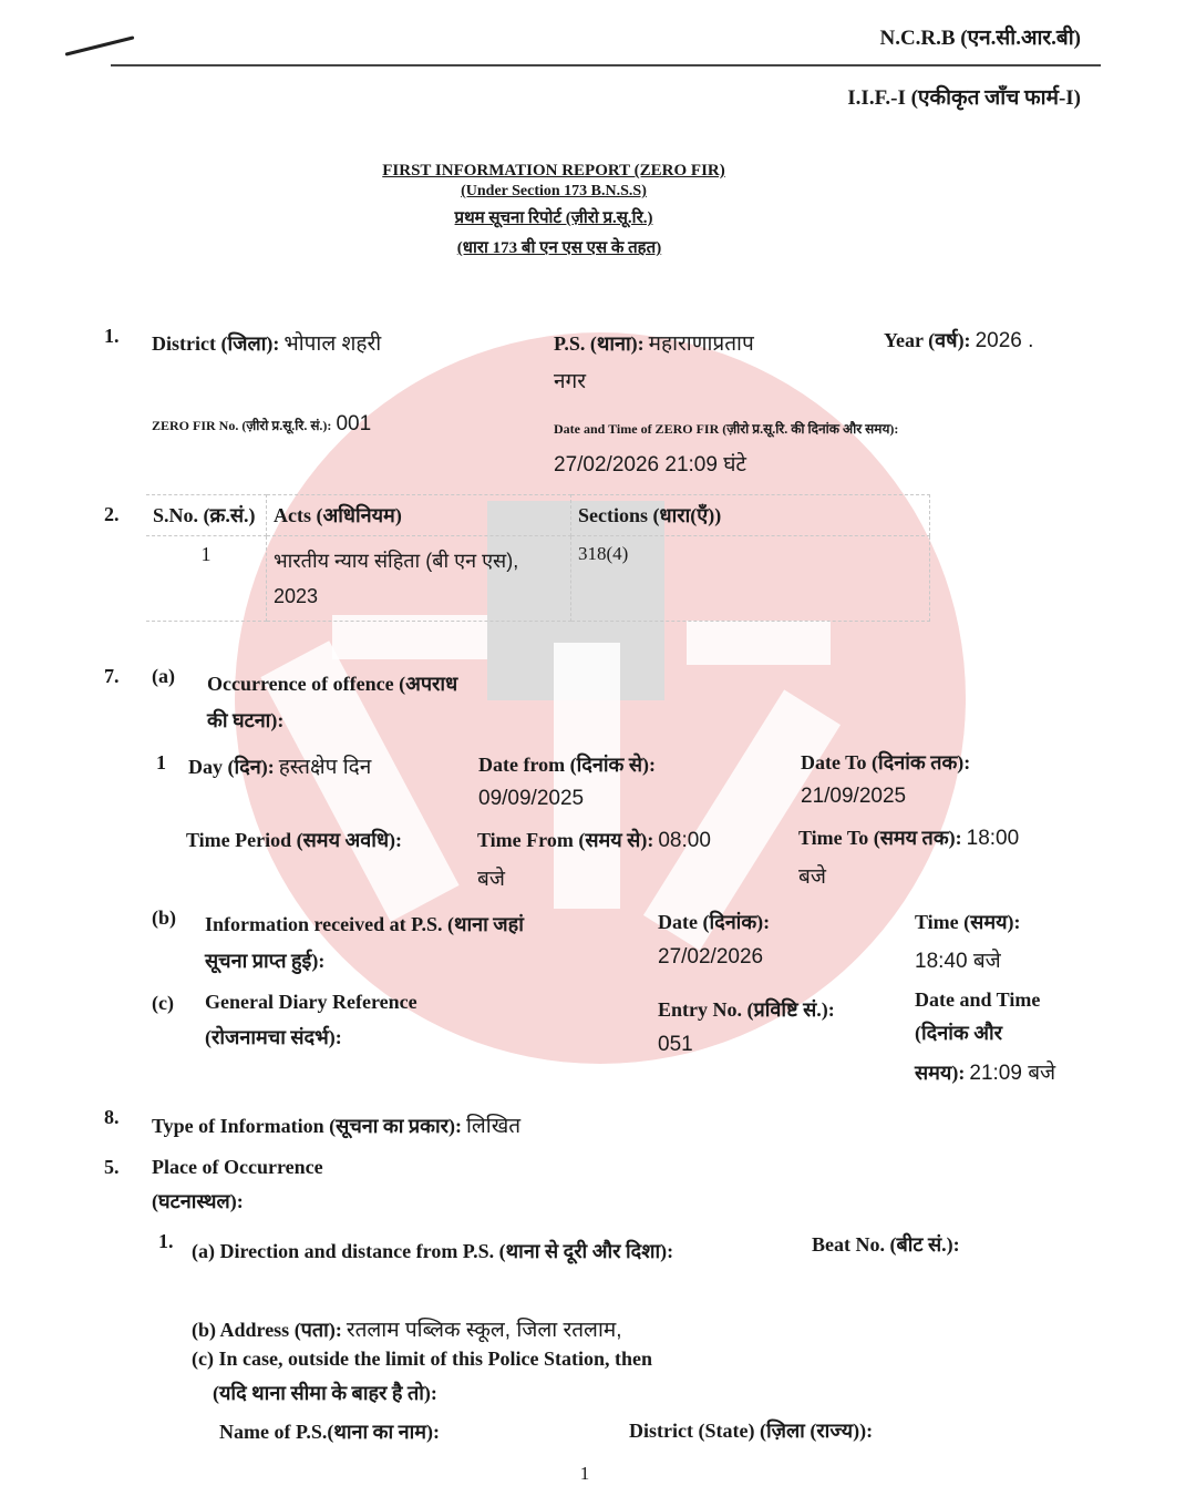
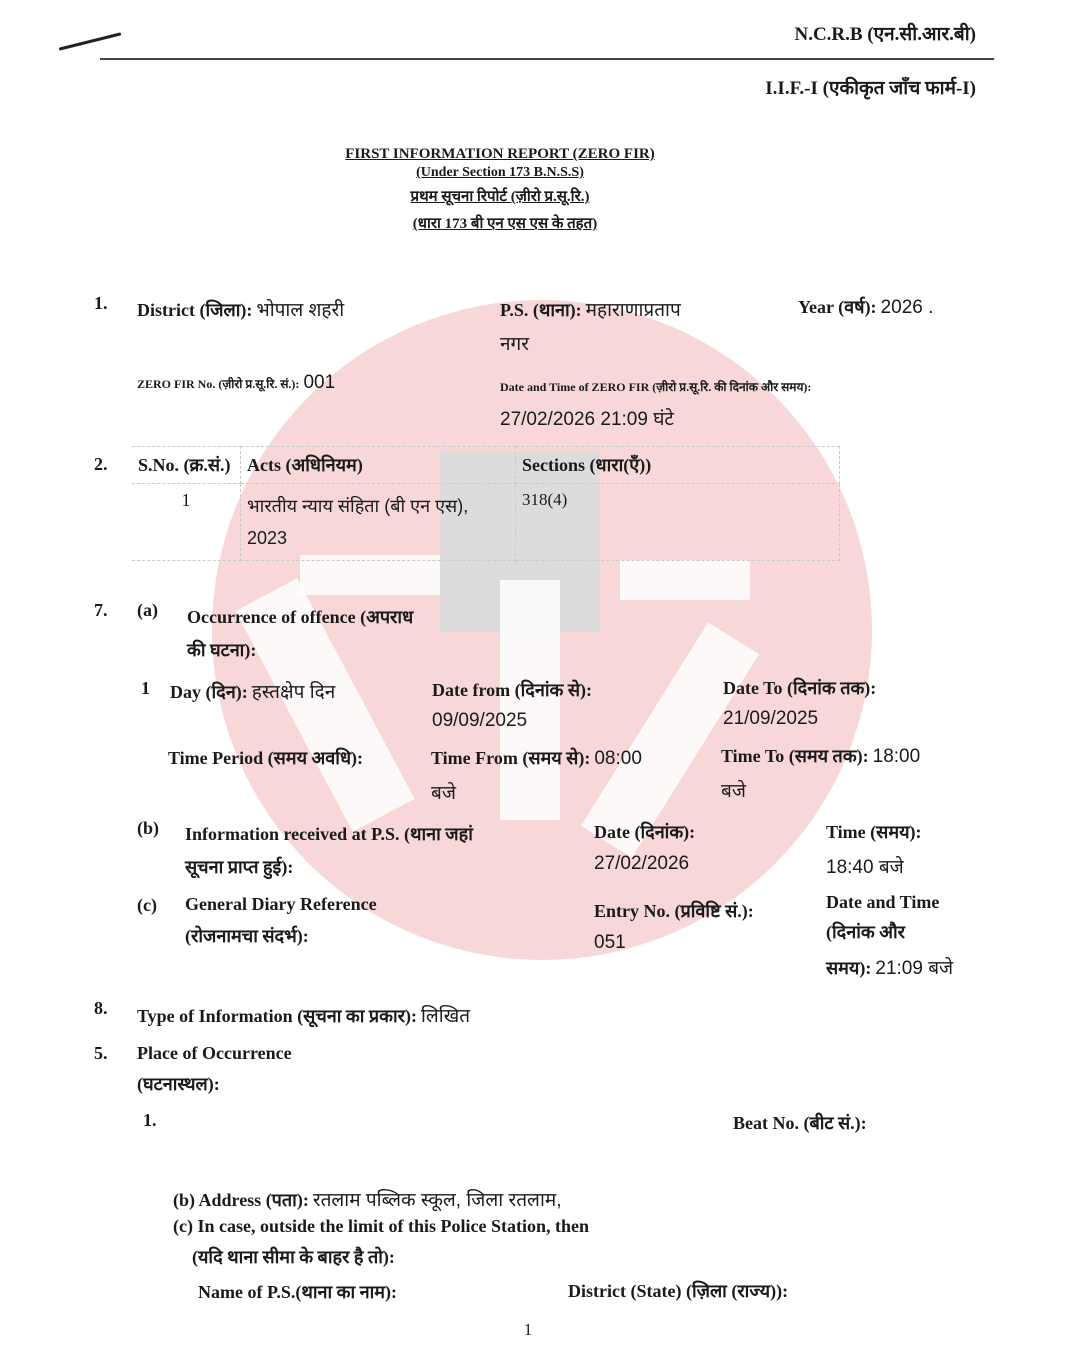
  N.C.R.B (एन.सी.आर.बी)
  I.I.F.-I (एकीकृत जाँच फार्म-I)
  FIRST INFORMATION REPORT (ZERO FIR)
  (Under Section 173 B.N.S.S)
  प्रथम सूचना रिपोर्ट (ज़ीरो प्र.सू.रि.)
  (धारा 173 बी एन एस एस के तहत)
  1.
  District (जिला): भोपाल शहरी
  P.S. (थाना): महाराणाप्रताप
  नगर
  Year (वर्ष): 2026 .
  ZERO FIR No. (ज़ीरो प्र.सू.रि. सं.): 001
  Date and Time of ZERO FIR (ज़ीरो प्र.सू.रि. की दिनांक और समय):
  27/02/2026 21:09 घंटे
  2.
  S.No. (क्र.सं.)	Acts (अधिनियम)	Sections (धारा(एँ))
  1	भारतीय न्याय संहिता (बी एन एस), 2023	318(4)
  7.
  (a)
  Occurrence of offence (अपराध
  की घटना):
  1
  Day (दिन): हस्तक्षेप दिन
  Date from (दिनांक से):
  09/09/2025
  Date To (दिनांक तक):
  21/09/2025
  Time Period (समय अवधि):
  Time From (समय से): 08:00
  बजे
  Time To (समय तक): 18:00
  बजे
  (b)
  Information received at P.S. (थाना जहां
  सूचना प्राप्त हुई):
  Date (दिनांक):
  27/02/2026
  Time (समय):
  18:40 बजे
  (c)
  General Diary Reference
  (रोजनामचा संदर्भ):
  Entry No. (प्रविष्टि सं.):
  051
  Date and Time
  (दिनांक और
  समय): 21:09 बजे
  8.
  Type of Information (सूचना का प्रकार): लिखित
  5.
  Place of Occurrence
  (घटनास्थल):
  1.
- (a) Direction and distance from P.S. (थाना से दूरी और दिशा):
  Beat No. (बीट सं.):
  (b) Address (पता): रतलाम पब्लिक स्कूल, जिला रतलाम,
  (c) In case, outside the limit of this Police Station, then
  (यदि थाना सीमा के बाहर है तो):
  Name of P.S.(थाना का नाम):
  District (State) (ज़िला (राज्य)):
  1
